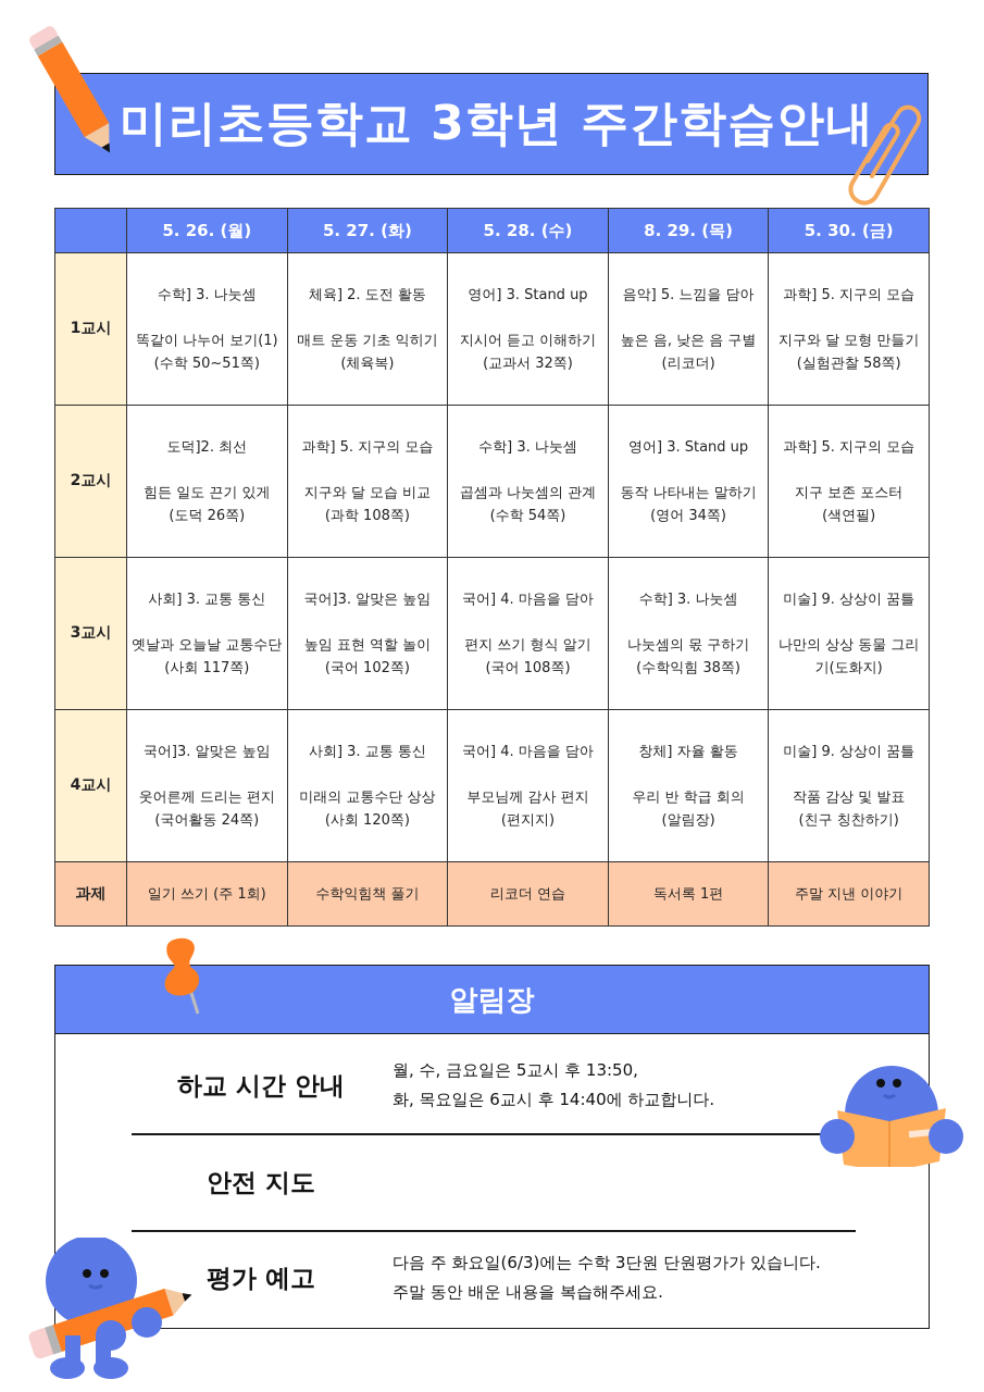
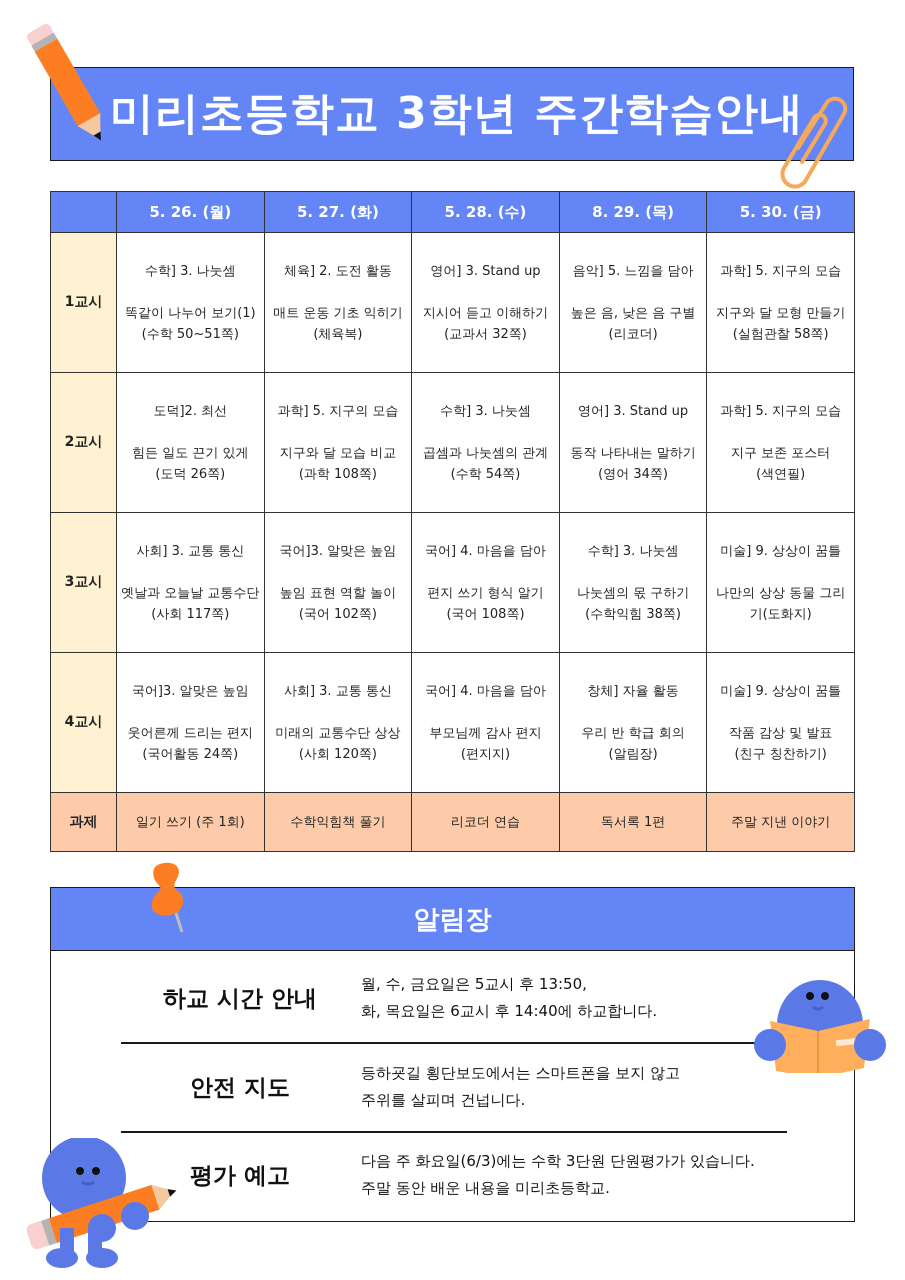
  미리초등학교 3학년 주간학습안내
  	5. 26. (월)	5. 27. (화)	5. 28. (수)	8. 29. (목)	5. 30. (금)
  1교시	수학] 3. 나눗셈똑같이 나누어 보기(1)(수학 50~51쪽)	체육] 2. 도전 활동매트 운동 기초 익히기(체육복)	영어] 3. Stand up지시어 듣고 이해하기(교과서 32쪽)	음악] 5. 느낌을 담아높은 음, 낮은 음 구별(리코더)	과학] 5. 지구의 모습지구와 달 모형 만들기(실험관찰 58쪽)
  2교시	도덕]2. 최선힘든 일도 끈기 있게(도덕 26쪽)	과학] 5. 지구의 모습지구와 달 모습 비교(과학 108쪽)	수학] 3. 나눗셈곱셈과 나눗셈의 관계(수학 54쪽)	영어] 3. Stand up동작 나타내는 말하기(영어 34쪽)	과학] 5. 지구의 모습지구 보존 포스터(색연필)
  3교시	사회] 3. 교통 통신옛날과 오늘날 교통수단(사회 117쪽)	국어]3. 알맞은 높임높임 표현 역할 놀이(국어 102쪽)	국어] 4. 마음을 담아편지 쓰기 형식 알기(국어 108쪽)	수학] 3. 나눗셈나눗셈의 몫 구하기(수학익힘 38쪽)	미술] 9. 상상이 꿈틀나만의 상상 동물 그리기(도화지)
  4교시	국어]3. 알맞은 높임웃어른께 드리는 편지(국어활동 24쪽)	사회] 3. 교통 통신미래의 교통수단 상상(사회 120쪽)	국어] 4. 마음을 담아부모님께 감사 편지(편지지)	창체] 자율 활동우리 반 학급 회의(알림장)	미술] 9. 상상이 꿈틀작품 감상 및 발표(친구 칭찬하기)
  과제	일기 쓰기 (주 1회)	수학익힘책 풀기	리코더 연습	독서록 1편	주말 지낸 이야기
  알림장
  하교 시간 안내
  월, 수, 금요일은 5교시 후 13:50,
  화, 목요일은 6교시 후 14:40에 하교합니다.
  안전 지도
+ 등하굣길 횡단보도에서는 스마트폰을 보지 않고
+ 주위를 살피며 건넙니다.
  평가 예고
  다음 주 화요일(6/3)에는 수학 3단원 단원평가가 있습니다.
- 주말 동안 배운 내용을 복습해주세요.
+ 주말 동안 배운 내용을 미리초등학교.
